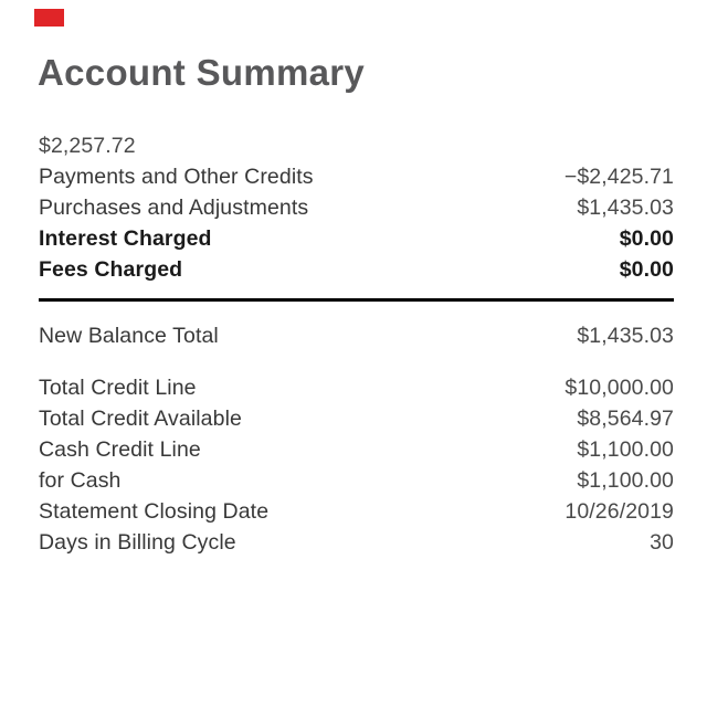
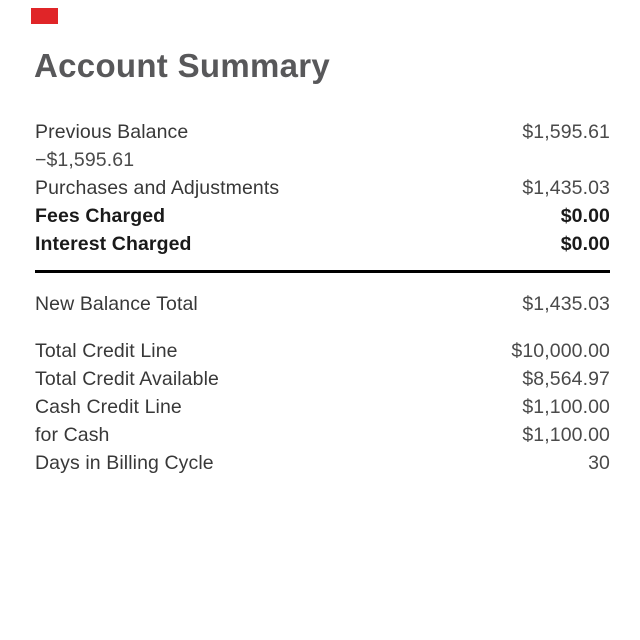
  Account Summary
+ Previous Balance
- $2,257.72
+ $1,595.61
- Payments and Other Credits
- −$2,425.71
+ −$1,595.61
  Purchases and Adjustments
  $1,435.03
- Interest Charged
+ Fees Charged
  $0.00
- Fees Charged
+ Interest Charged
  $0.00
  New Balance Total
  $1,435.03
  Total Credit Line
  $10,000.00
  Total Credit Available
  $8,564.97
  Cash Credit Line
  $1,100.00
  for Cash
  $1,100.00
- Statement Closing Date
- 10/26/2019
  Days in Billing Cycle
  30
